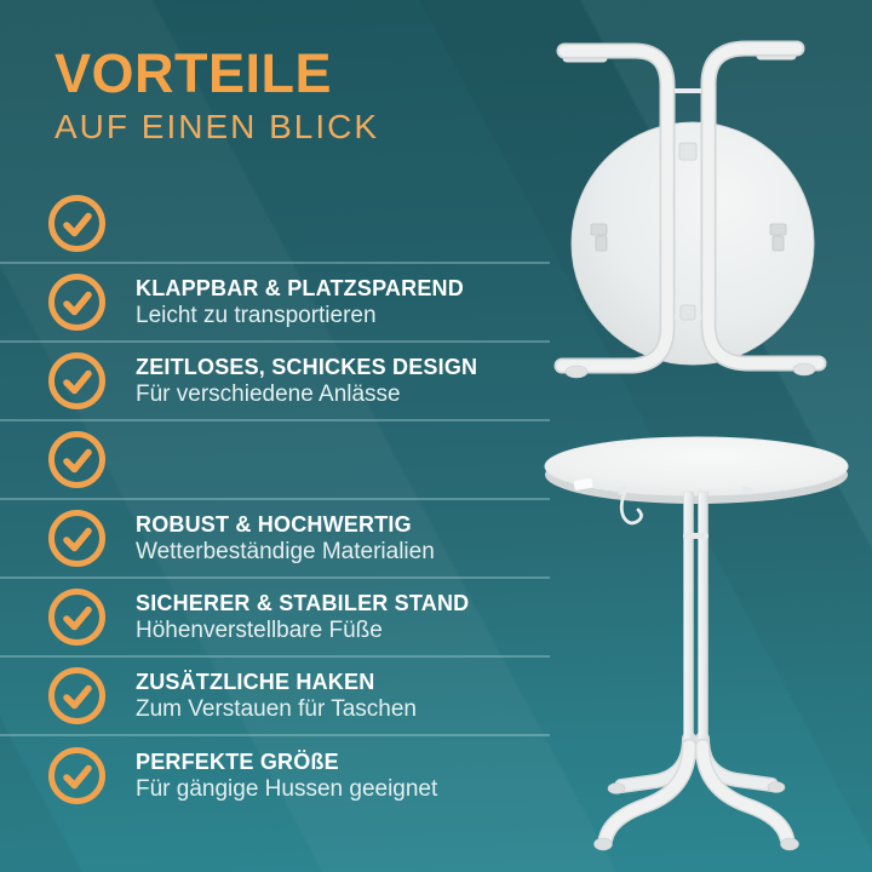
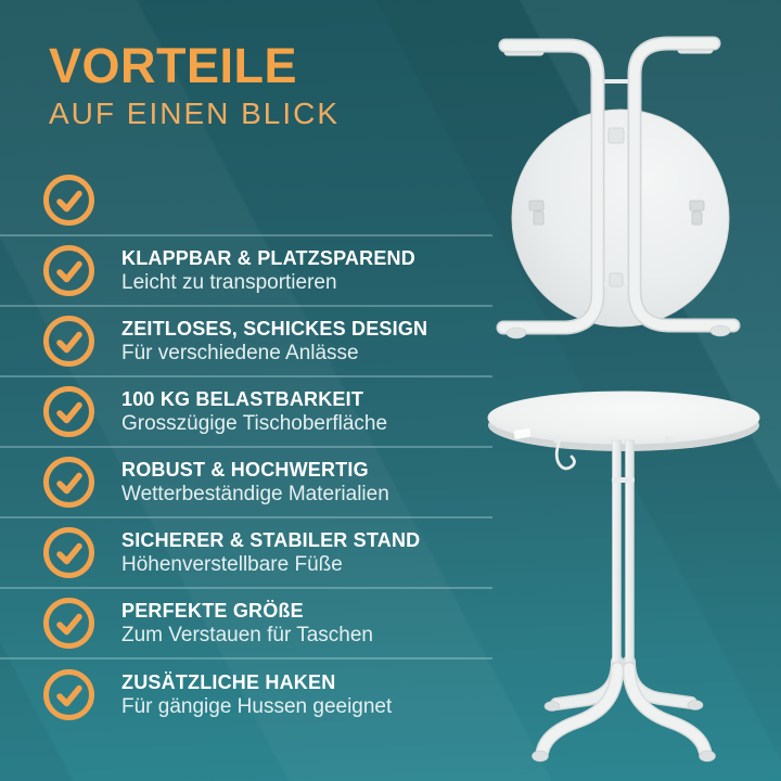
  VORTEILE
  AUF EINEN BLICK
  KLAPPBAR & PLATZSPAREND
  Leicht zu transportieren
  ZEITLOSES, SCHICKES DESIGN
  Für verschiedene Anlässe
+ 100 KG BELASTBARKEIT
+ Grosszügige Tischoberfläche
  ROBUST & HOCHWERTIG
  Wetterbeständige Materialien
  SICHERER & STABILER STAND
  Höhenverstellbare Füße
- ZUSÄTZLICHE HAKEN
+ PERFEKTE GRÖßE
  Zum Verstauen für Taschen
- PERFEKTE GRÖßE
+ ZUSÄTZLICHE HAKEN
  Für gängige Hussen geeignet
